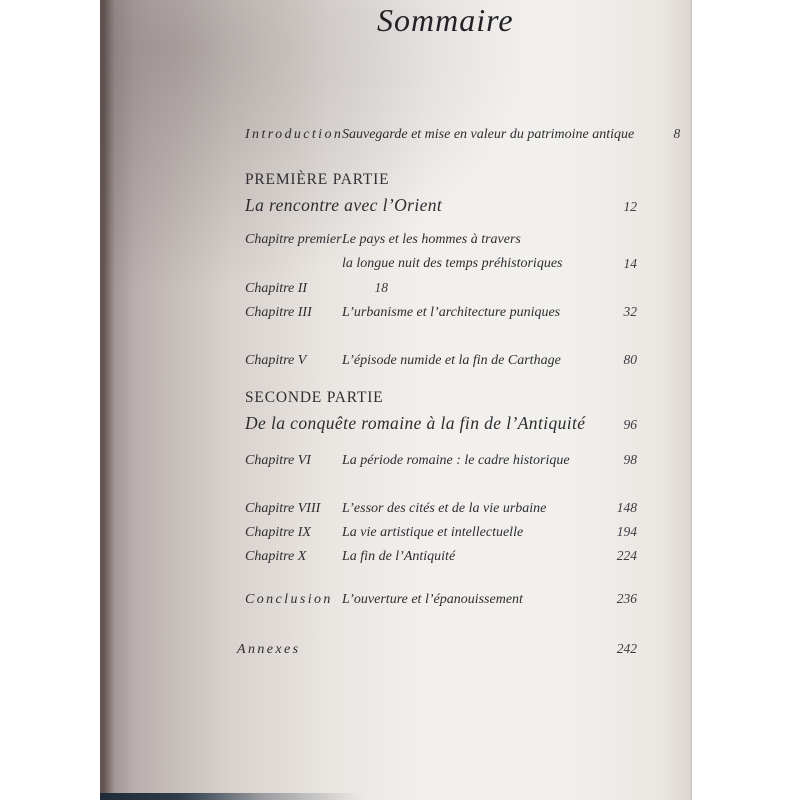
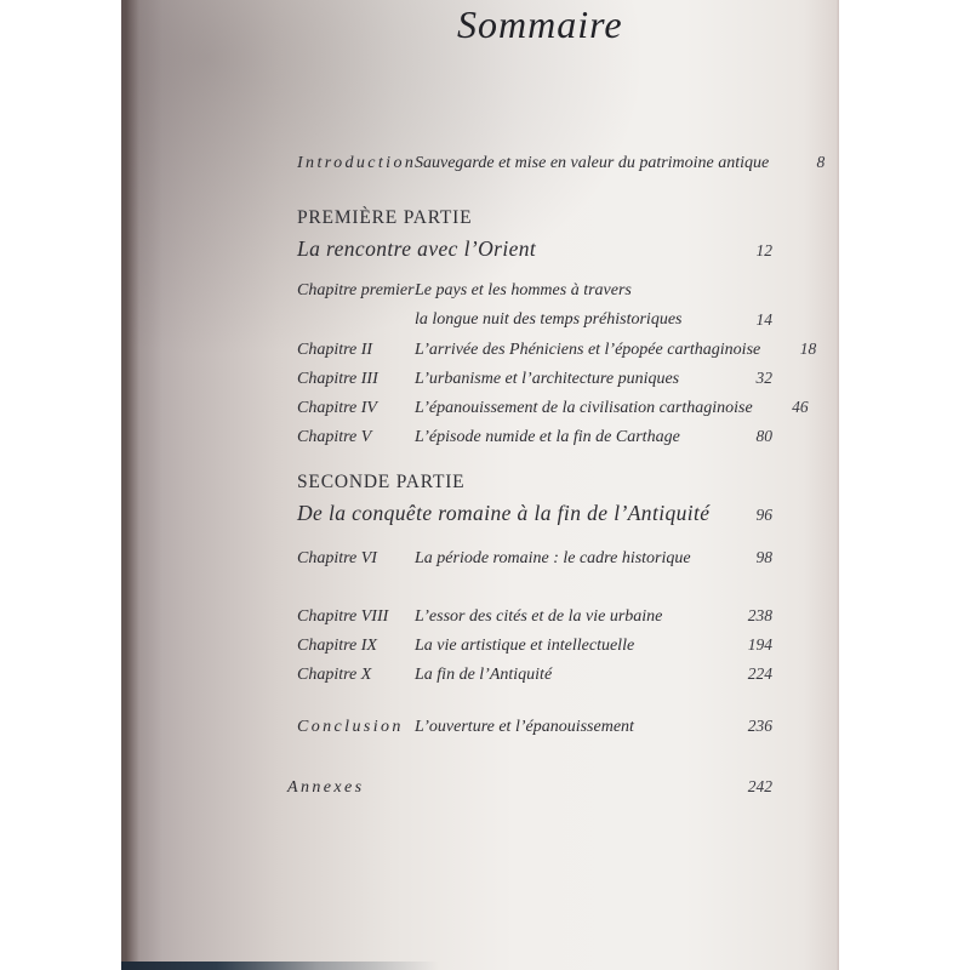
  Sommaire
  Introduction
  Sauvegarde et mise en valeur du patrimoine antique
  8
  PREMIÈRE PARTIE
  La rencontre avec l’Orient
  12
  Chapitre premier
  Le pays et les hommes à travers
  la longue nuit des temps préhistoriques
  14
  Chapitre II
+ L’arrivée des Phéniciens et l’épopée carthaginoise
  18
  Chapitre III
  L’urbanisme et l’architecture puniques
  32
+ Chapitre IV
+ L’épanouissement de la civilisation carthaginoise
+ 46
  Chapitre V
  L’épisode numide et la fin de Carthage
  80
  SECONDE PARTIE
  De la conquête romaine à la fin de l’Antiquité
  96
  Chapitre VI
  La période romaine : le cadre historique
  98
  Chapitre VIII
  L’essor des cités et de la vie urbaine
- 148
+ 238
  Chapitre IX
  La vie artistique et intellectuelle
  194
  Chapitre X
  La fin de l’Antiquité
  224
  Conclusion
  L’ouverture et l’épanouissement
  236
  Annexes
  242
